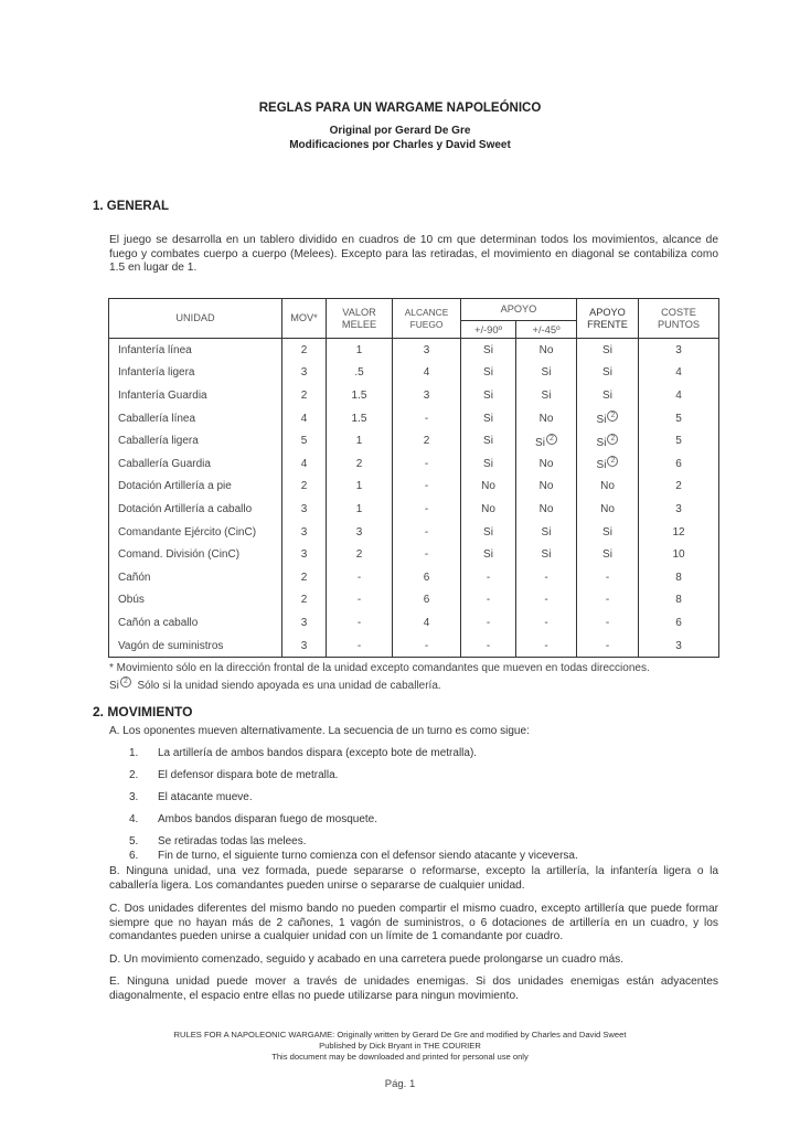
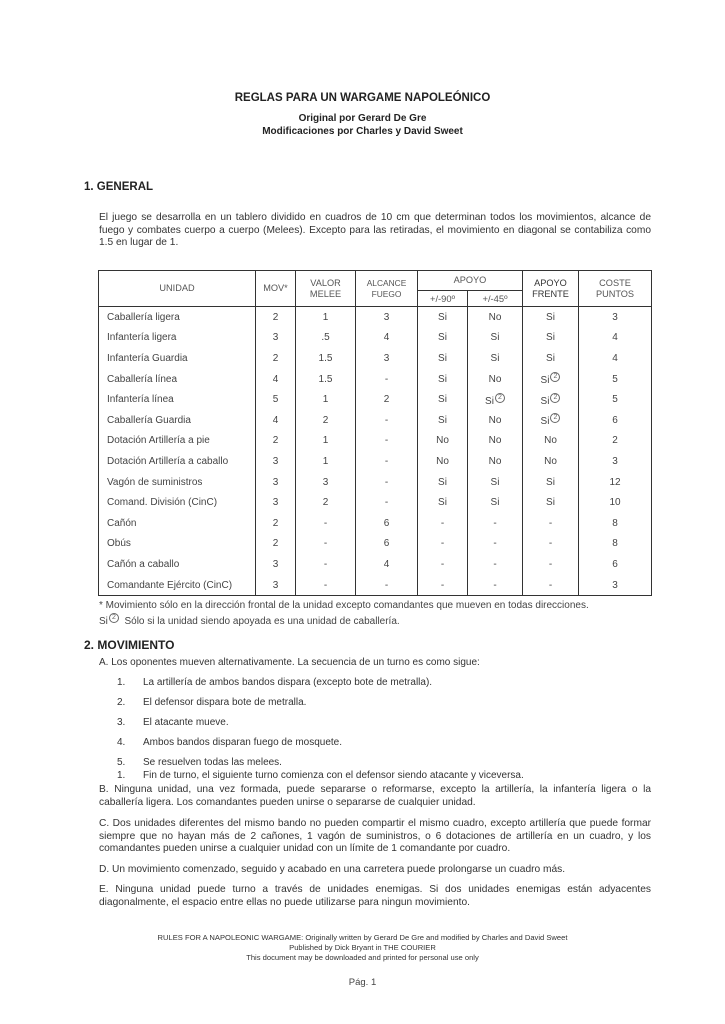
  REGLAS PARA UN WARGAME NAPOLEÓNICO
  Original por Gerard De Gre
  Modificaciones por Charles y David Sweet
  1. GENERAL
  El juego se desarrolla en un tablero dividido en cuadros de 10 cm que determinan todos los movimientos, alcance de fuego y combates cuerpo a cuerpo (Melees). Excepto para las retiradas, el movimiento en diagonal se contabiliza como 1.5 en lugar de 1.
  UNIDAD	MOV*	VALOR MELEE	ALCANCE FUEGO	APOYO	APOYO FRENTE	COSTE PUNTOS
  +/-90º	+/-45º
- Infantería línea	2	1	3	Si	No	Si	3
+ Caballería ligera	2	1	3	Si	No	Si	3
  Infantería ligera	3	.5	4	Si	Si	Si	4
  Infantería Guardia	2	1.5	3	Si	Si	Si	4
  Caballería línea	4	1.5	-	Si	No	Si	5
- Caballería ligera	5	1	2	Si	Si	Si	5
+ Infantería línea	5	1	2	Si	Si	Si	5
  Caballería Guardia	4	2	-	Si	No	Si	6
  Dotación Artillería a pie	2	1	-	No	No	No	2
  Dotación Artillería a caballo	3	1	-	No	No	No	3
- Comandante Ejército (CinC)	3	3	-	Si	Si	Si	12
+ Vagón de suministros	3	3	-	Si	Si	Si	12
  Comand. División (CinC)	3	2	-	Si	Si	Si	10
  Cañón	2	-	6	-	-	-	8
  Obús	2	-	6	-	-	-	8
  Cañón a caballo	3	-	4	-	-	-	6
- Vagón de suministros	3	-	-	-	-	-	3
+ Comandante Ejército (CinC)	3	-	-	-	-	-	3
  * Movimiento sólo en la dirección frontal de la unidad excepto comandantes que mueven en todas direcciones.
  Si Sólo si la unidad siendo apoyada es una unidad de caballería.
  2. MOVIMIENTO
  A. Los oponentes mueven alternativamente. La secuencia de un turno es como sigue:
  1. La artillería de ambos bandos dispara (excepto bote de metralla).
  2. El defensor dispara bote de metralla.
  3. El atacante mueve.
  4. Ambos bandos disparan fuego de mosquete.
- 5. Se retiradas todas las melees.
+ 5. Se resuelven todas las melees.
- 6. Fin de turno, el siguiente turno comienza con el defensor siendo atacante y viceversa.
+ 1. Fin de turno, el siguiente turno comienza con el defensor siendo atacante y viceversa.
  B. Ninguna unidad, una vez formada, puede separarse o reformarse, excepto la artillería, la infantería ligera o la caballería ligera. Los comandantes pueden unirse o separarse de cualquier unidad.
  C. Dos unidades diferentes del mismo bando no pueden compartir el mismo cuadro, excepto artillería que puede formar siempre que no hayan más de 2 cañones, 1 vagón de suministros, o 6 dotaciones de artillería en un cuadro, y los comandantes pueden unirse a cualquier unidad con un límite de 1 comandante por cuadro.
  D. Un movimiento comenzado, seguido y acabado en una carretera puede prolongarse un cuadro más.
- E. Ninguna unidad puede mover a través de unidades enemigas. Si dos unidades enemigas están adyacentes diagonalmente, el espacio entre ellas no puede utilizarse para ningun movimiento.
+ E. Ninguna unidad puede turno a través de unidades enemigas. Si dos unidades enemigas están adyacentes diagonalmente, el espacio entre ellas no puede utilizarse para ningun movimiento.
  RULES FOR A NAPOLEONIC WARGAME: Originally written by Gerard De Gre and modified by Charles and David Sweet
  Published by Dick Bryant in THE COURIER
  This document may be downloaded and printed for personal use only
  Pág. 1
